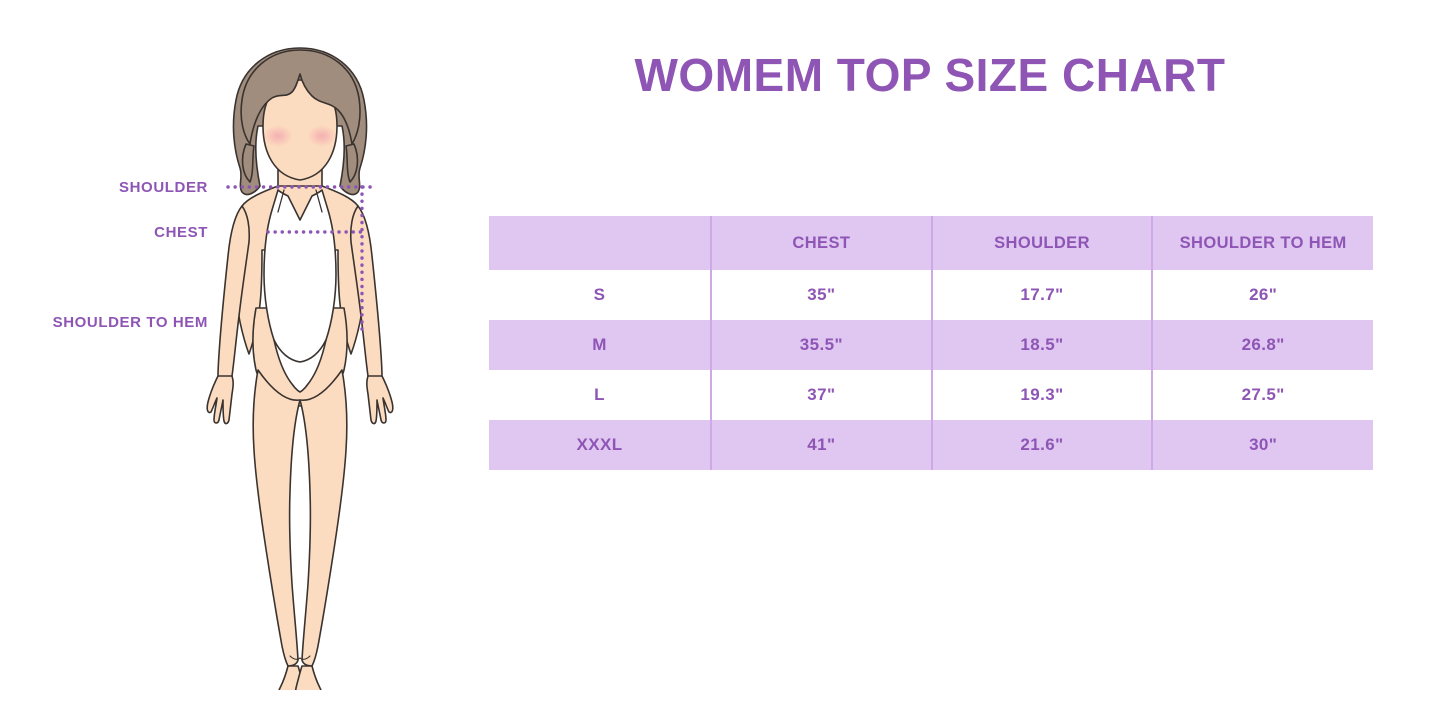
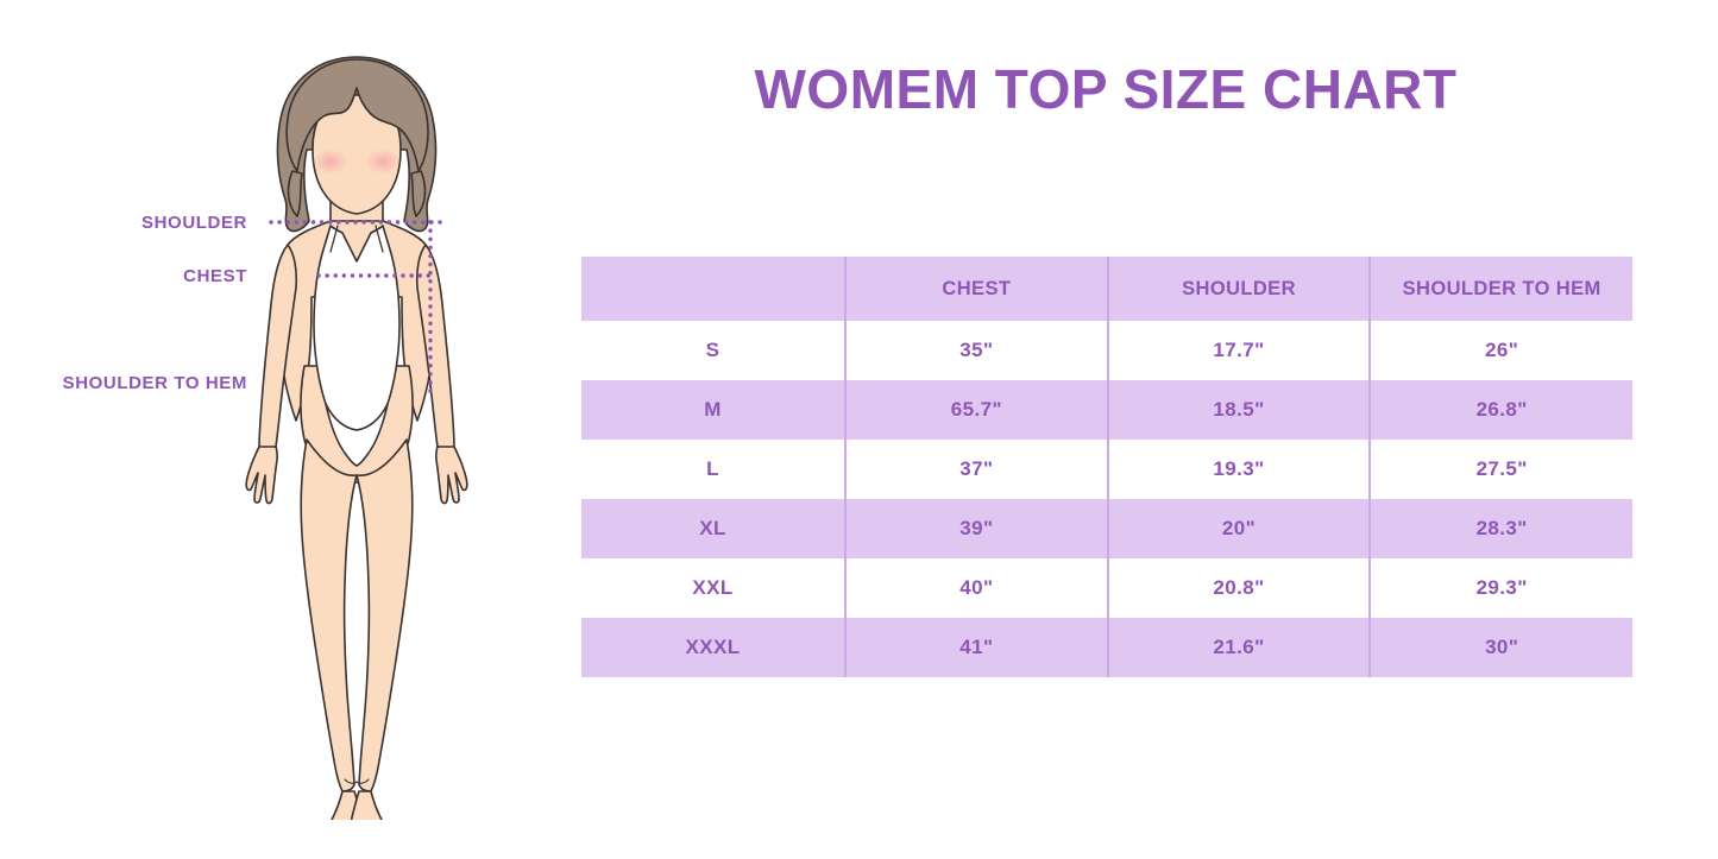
  WOMEM TOP SIZE CHART
  SHOULDER
  CHEST
  SHOULDER TO HEM
  	CHEST	SHOULDER	SHOULDER TO HEM
  S	35"	17.7"	26"
- M	35.5"	18.5"	26.8"
+ M	65.7"	18.5"	26.8"
  L	37"	19.3"	27.5"
+ XL	39"	20"	28.3"
+ XXL	40"	20.8"	29.3"
  XXXL	41"	21.6"	30"
